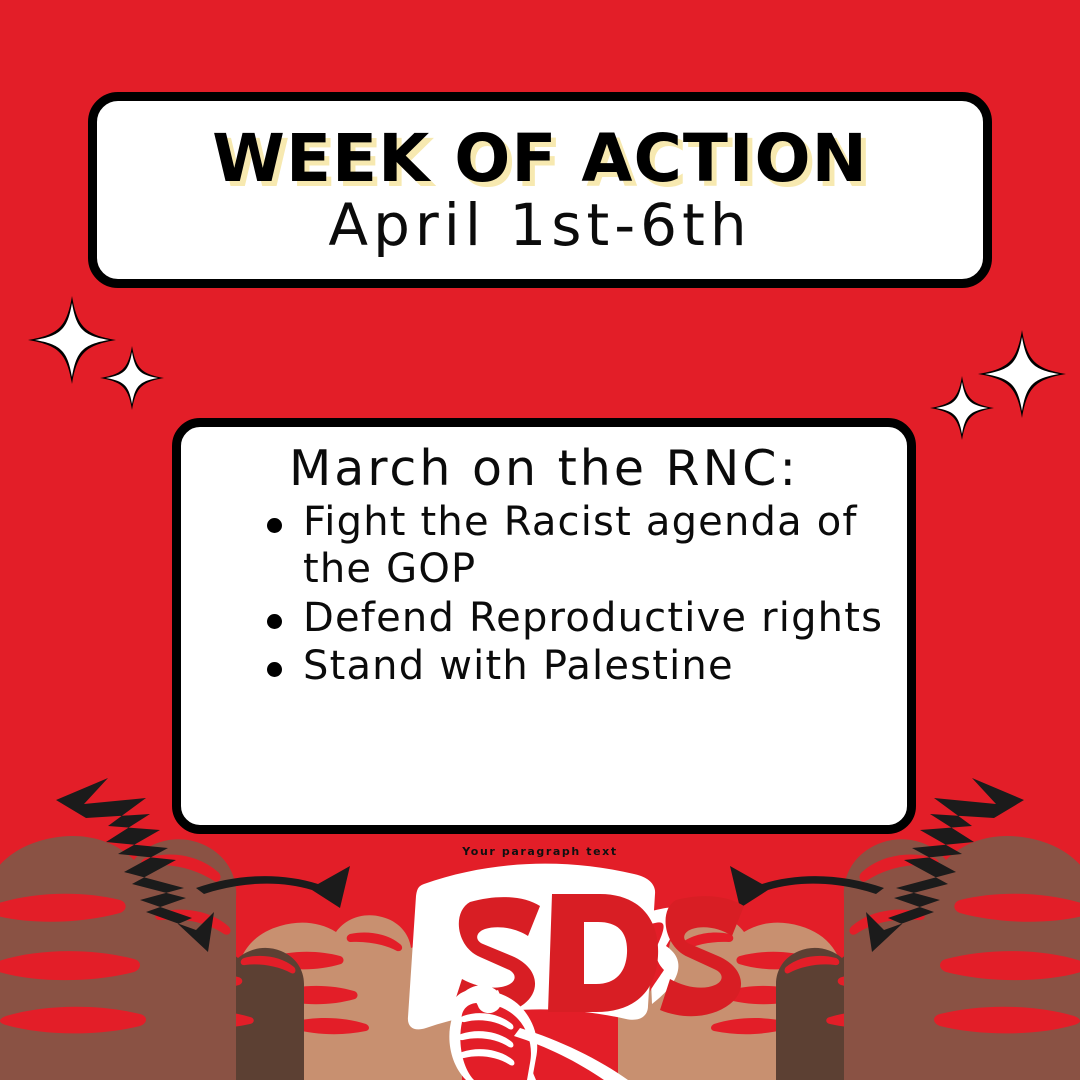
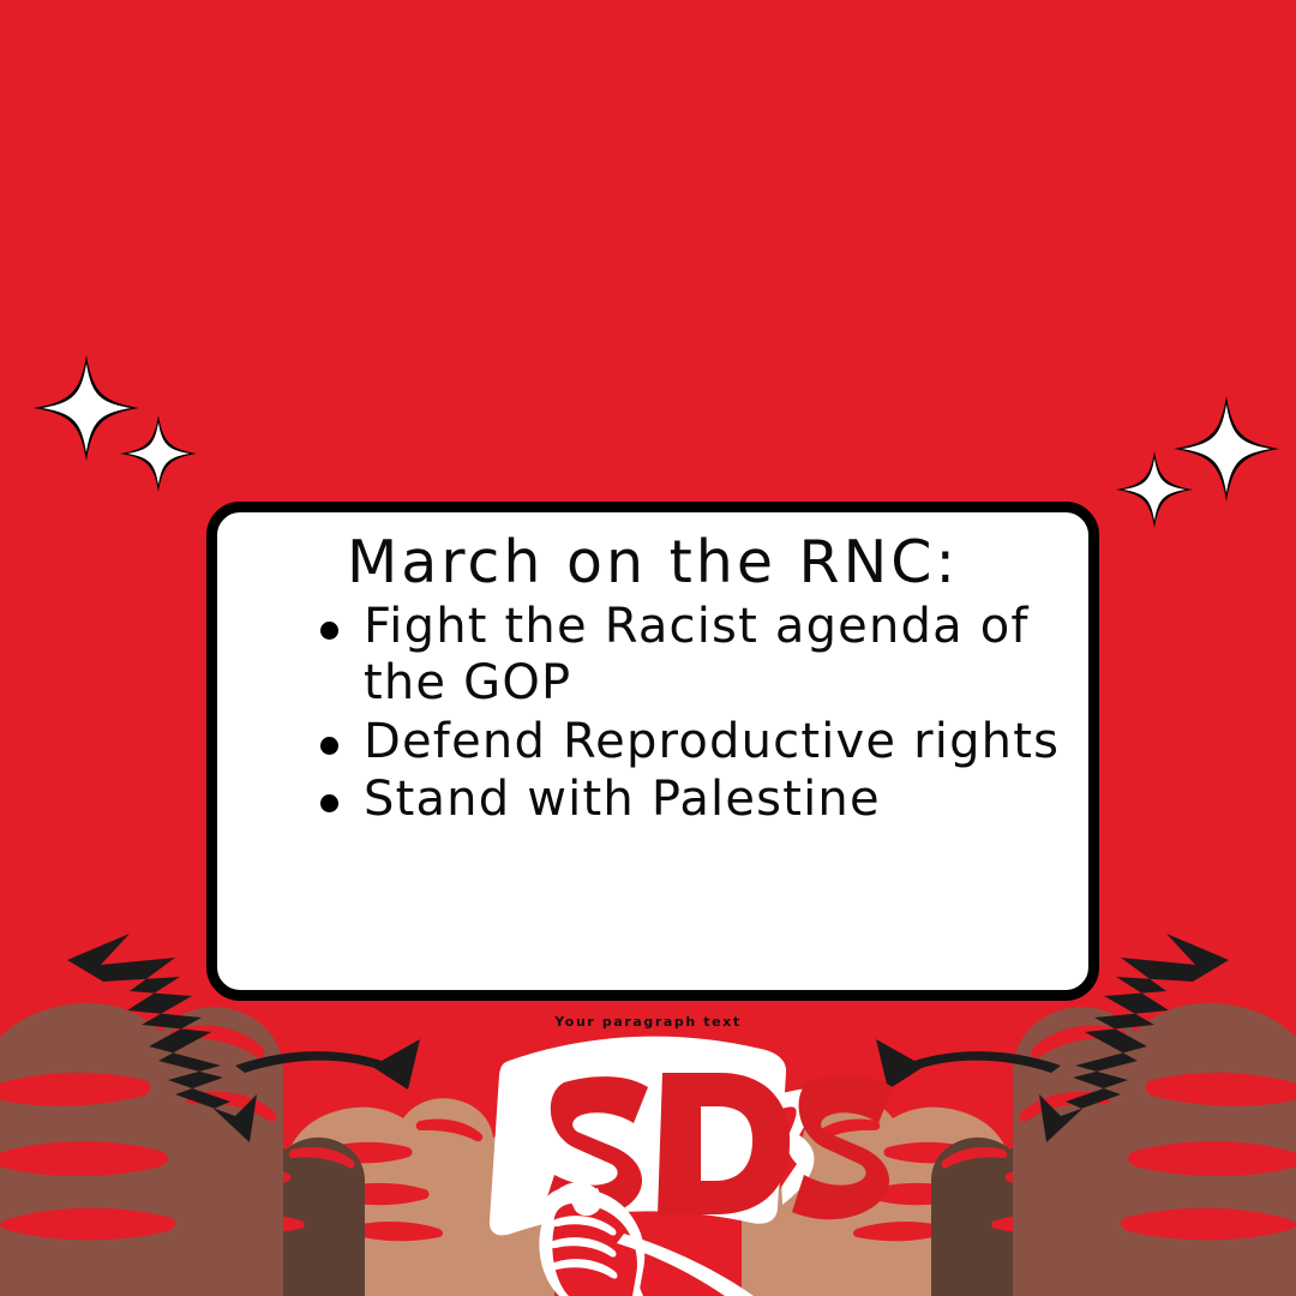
- WEEK OF ACTION
- April 1st-6th
  March on the RNC:
  Fight the Racist agenda of the GOP
  Defend Reproductive rights
  Stand with Palestine
  Your paragraph text
